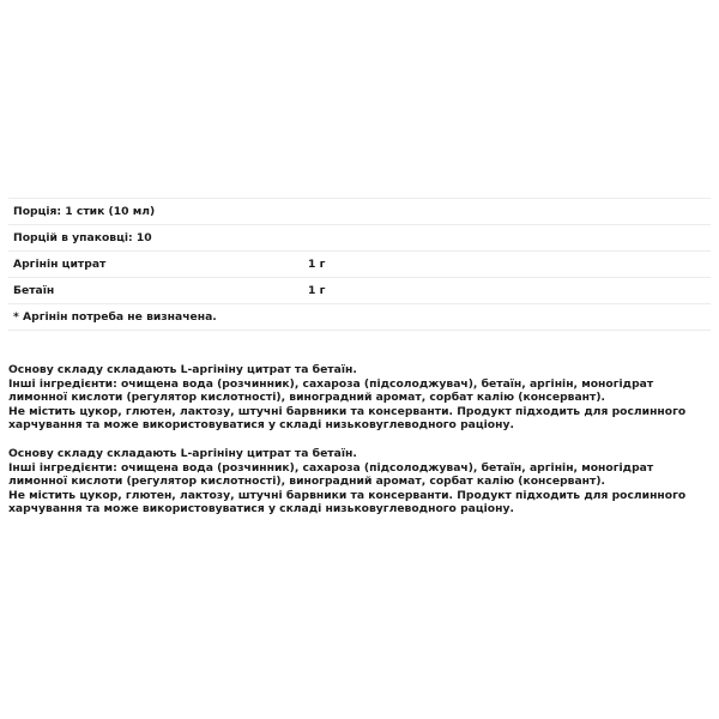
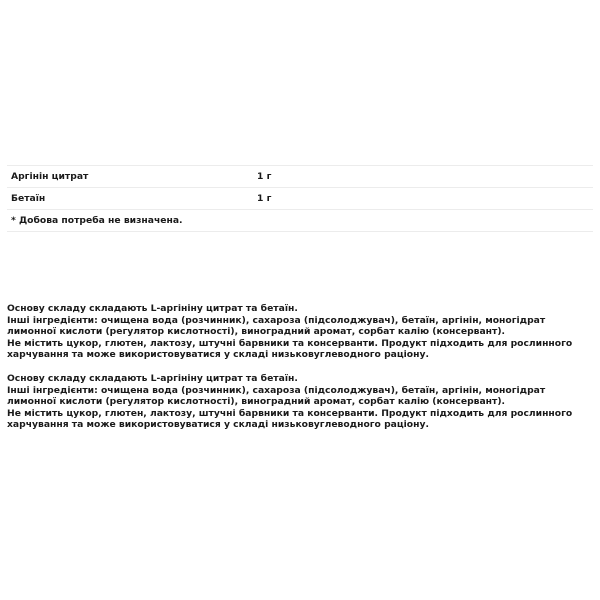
- Порція: 1 стик (10 мл)
- Порцій в упаковці: 10
  Аргінін цитрат
  1 г
  Бетаїн
  1 г
- * Аргінін потреба не визначена.
+ * Добова потреба не визначена.
  Основу складу складають L-аргініну цитрат та бетаїн.
  Інші інгредієнти: очищена вода (розчинник), сахароза (підсолоджувач), бетаїн, аргінін, моногідрат лимонної кислоти (регулятор кислотності), виноградний аромат, сорбат калію (консервант).
  Не містить цукор, глютен, лактозу, штучні барвники та консерванти. Продукт підходить для рослинного харчування та може використовуватися у складі низьковуглеводного раціону.
  Основу складу складають L-аргініну цитрат та бетаїн.
  Інші інгредієнти: очищена вода (розчинник), сахароза (підсолоджувач), бетаїн, аргінін, моногідрат лимонної кислоти (регулятор кислотності), виноградний аромат, сорбат калію (консервант).
  Не містить цукор, глютен, лактозу, штучні барвники та консерванти. Продукт підходить для рослинного харчування та може використовуватися у складі низьковуглеводного раціону.
